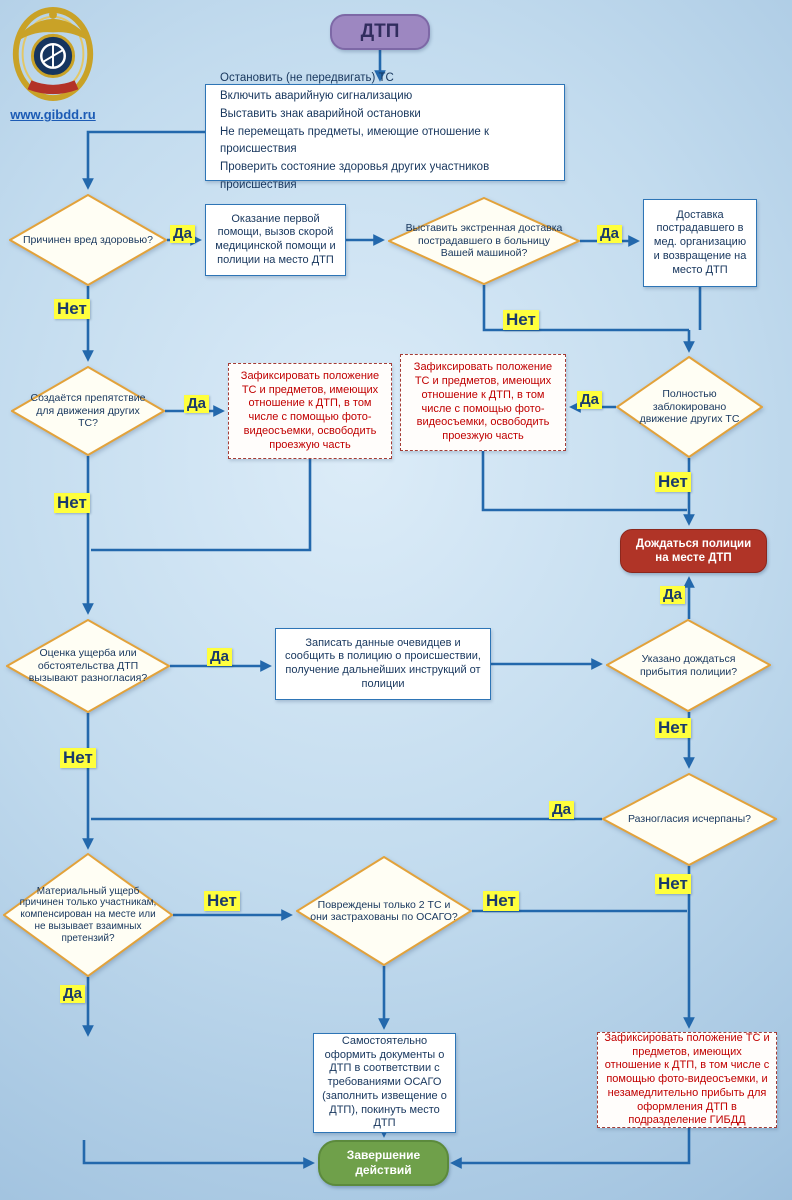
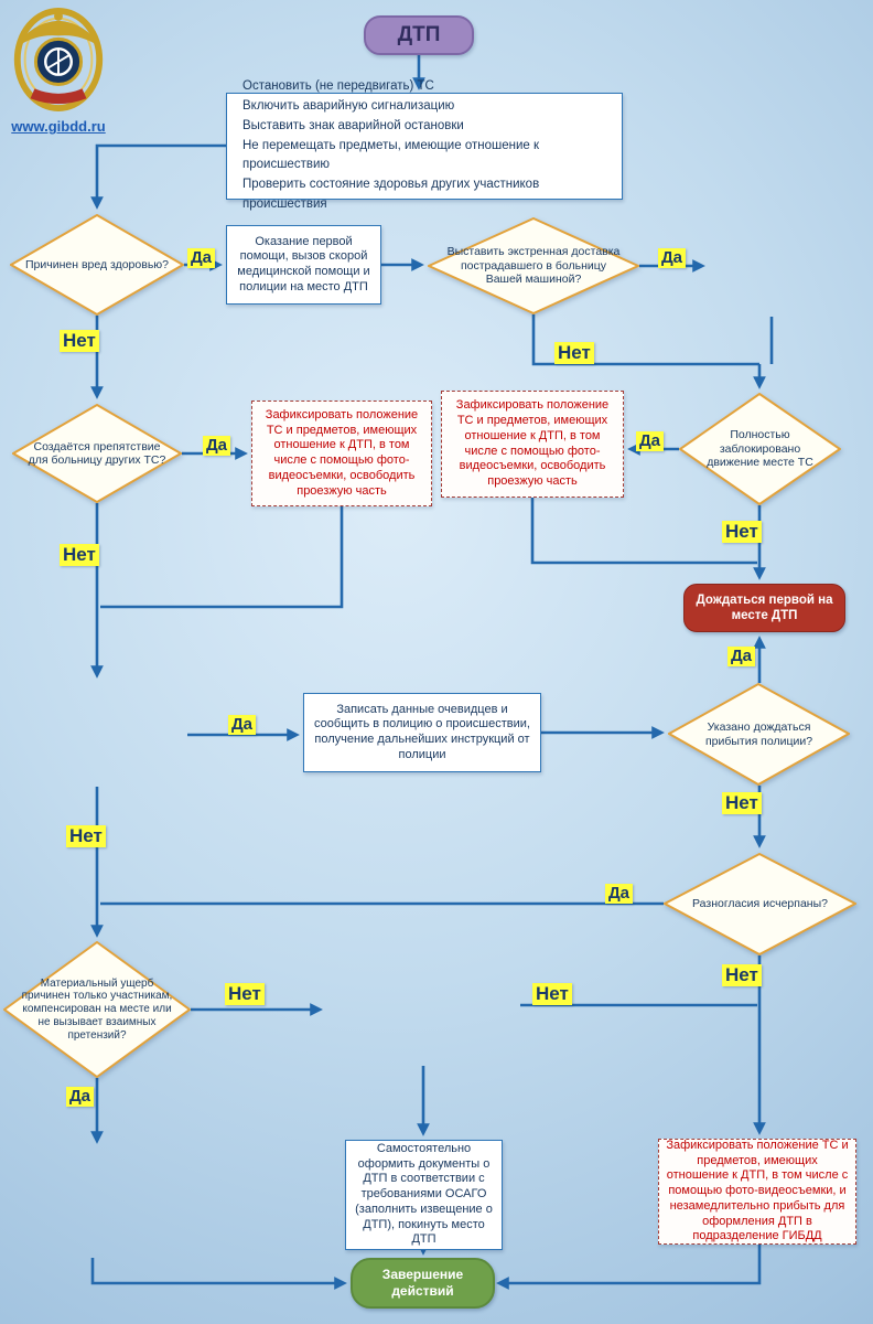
  www.gibdd.ru
  ДТП
  Остановить (не передвигать) ТС
  Включить аварийную сигнализацию
  Выставить знак аварийной остановки
- Не перемещать предметы, имеющие отношение к происшествия
+ Не перемещать предметы, имеющие отношение к происшествию
  Проверить состояние здоровья других участников происшествия
  Оказание первой помощи, вызов скорой медицинской помощи и полиции на место ДТП
- Доставка пострадавшего в мед. организацию и возвращение на место ДТП
  Зафиксировать положение ТС и предметов, имеющих отношение к ДТП, в том числе с помощью фото-видеосъемки, освободить проезжую часть
  Зафиксировать положение ТС и предметов, имеющих отношение к ДТП, в том числе с помощью фото-видеосъемки, освободить проезжую часть
- Дождаться полиции на месте ДТП
+ Дождаться первой на месте ДТП
  Записать данные очевидцев и сообщить в полицию о происшествии, получение дальнейших инструкций от полиции
  Самостоятельно оформить документы о ДТП в соответствии с требованиями ОСАГО (заполнить извещение о ДТП), покинуть место ДТП
  Зафиксировать положение ТС и предметов, имеющих отношение к ДТП, в том числе с помощью фото-видеосъемки, и незамедлительно прибыть для оформления ДТП в подразделение ГИБДД
  Завершение действий
  Причинен вред здоровью?
  Выставить экстренная доставка пострадавшего в больницу Вашей машиной?
- Создаётся препятствие для движения других ТС?
+ Создаётся препятствие для больницу других ТС?
- Полностью заблокировано движение других ТС
+ Полностью заблокировано движение месте ТС
- Оценка ущерба или обстоятельства ДТП вызывают разногласия?
  Указано дождаться прибытия полиции?
  Разногласия исчерпаны?
  Материальный ущерб причинен только участникам, компенсирован на месте или не вызывает взаимных претензий?
- Повреждены только 2 ТС и они застрахованы по ОСАГО?
  Да
  Да
  Нет
  Нет
  Да
  Да
  Нет
  Нет
  Да
  Да
  Нет
  Да
  Нет
  Нет
  Нет
  Да
  Нет
